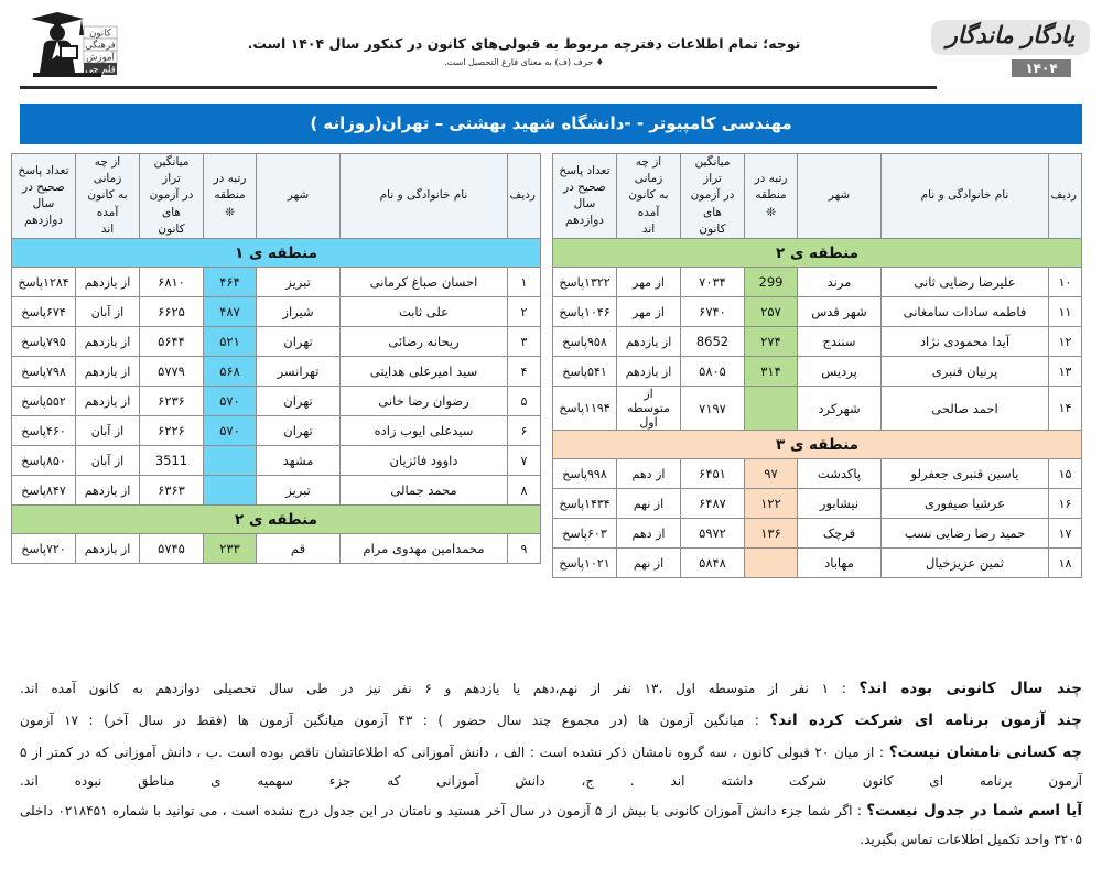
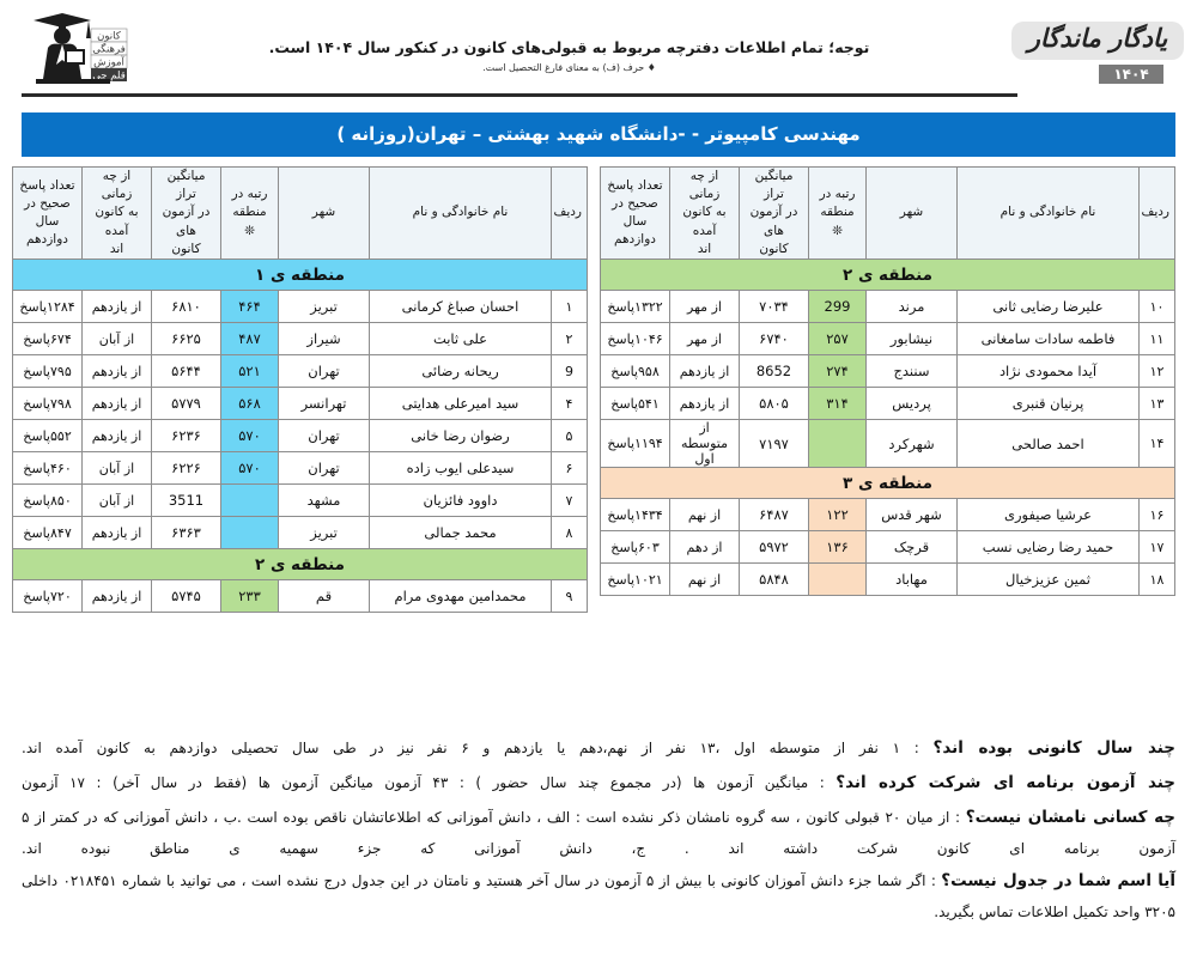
  یادگار ماندگار
  ۱۴۰۴
  توجه؛ تمام اطلاعات دفترچه مربوط به قبولی‌های کانون در کنکور سال ۱۴۰۴ است.
  ♦ حرف (ف) به معنای فارغ التحصیل است.
  کانون
  فرهنگی
  آموزش
  قلم چی
  مهندسی کامپیوتر - -دانشگاه شهید بهشتی – تهران(روزانه )
  ردیف	نام خانوادگی و نام	شهر	رتبه در منطقه ❊	میانگین تراز در آزمون های کانون	از چه زمانی به کانون آمده اند	تعداد پاسخ صحیح در سال دوازدهم
  منطقه ی ۲
  ۱۰	علیرضا رضایی ثانی	مرند	299	۷۰۳۴	از مهر	۱۳۲۲پاسخ
- ۱۱	فاطمه سادات سامغانی	شهر قدس	۲۵۷	۶۷۴۰	از مهر	۱۰۴۶پاسخ
+ ۱۱	فاطمه سادات سامغانی	نیشابور	۲۵۷	۶۷۴۰	از مهر	۱۰۴۶پاسخ
  ۱۲	آیدا محمودی نژاد	سنندج	۲۷۴	8652	از یازدهم	۹۵۸پاسخ
  ۱۳	پرنیان قنبری	پردیس	۳۱۴	۵۸۰۵	از یازدهم	۵۴۱پاسخ
  ۱۴	احمد صالحی	شهرکرد		۷۱۹۷	از متوسطه اول	۱۱۹۴پاسخ
  منطقه ی ۳
- ۱۵	یاسین قنبری جعفرلو	پاکدشت	۹۷	۶۴۵۱	از دهم	۹۹۸پاسخ
- ۱۶	عرشیا صیفوری	نیشابور	۱۲۲	۶۴۸۷	از نهم	۱۴۳۴پاسخ
+ ۱۶	عرشیا صیفوری	شهر قدس	۱۲۲	۶۴۸۷	از نهم	۱۴۳۴پاسخ
  ۱۷	حمید رضا رضایی نسب	قرچک	۱۳۶	۵۹۷۲	از دهم	۶۰۳پاسخ
  ۱۸	ثمین عزیزخیال	مهاباد		۵۸۴۸	از نهم	۱۰۲۱پاسخ
  ردیف	نام خانوادگی و نام	شهر	رتبه در منطقه ❊	میانگین تراز در آزمون های کانون	از چه زمانی به کانون آمده اند	تعداد پاسخ صحیح در سال دوازدهم
  منطقه ی ۱
  ۱	احسان صباغ کرمانی	تبریز	۴۶۴	۶۸۱۰	از یازدهم	۱۲۸۴پاسخ
  ۲	علی ثابت	شیراز	۴۸۷	۶۶۲۵	از آبان	۶۷۴پاسخ
- ۳	ریحانه رضائی	تهران	۵۲۱	۵۶۴۴	از یازدهم	۷۹۵پاسخ
+ 9	ریحانه رضائی	تهران	۵۲۱	۵۶۴۴	از یازدهم	۷۹۵پاسخ
  ۴	سید امیرعلی هدایتی	تهرانسر	۵۶۸	۵۷۷۹	از یازدهم	۷۹۸پاسخ
  ۵	رضوان رضا خانی	تهران	۵۷۰	۶۲۳۶	از یازدهم	۵۵۲پاسخ
  ۶	سیدعلی ایوب زاده	تهران	۵۷۰	۶۲۲۶	از آبان	۴۶۰پاسخ
  ۷	داوود فائزیان	مشهد		3511	از آبان	۸۵۰پاسخ
  ۸	محمد جمالی	تبریز		۶۳۶۳	از یازدهم	۸۴۷پاسخ
  منطقه ی ۲
  ۹	محمدامین مهدوی مرام	قم	۲۳۳	۵۷۴۵	از یازدهم	۷۲۰پاسخ
  چند سال کانونی بوده اند؟ : ۱ نفر از متوسطه اول ،۱۳ نفر از نهم،دهم یا یازدهم و ۶ نفر نیز در طی سال تحصیلی دوازدهم به کانون آمده اند.
  چند آزمون برنامه ای شرکت کرده اند؟ : میانگین آزمون ها (در مجموع چند سال حضور ) : ۴۳ آزمون میانگین آزمون ها (فقط در سال آخر) : ۱۷ آزمون
  چه کسانی نامشان نیست؟ : از میان ۲۰ قبولی کانون ، سه گروه نامشان ذکر نشده است : الف ، دانش آموزانی که اطلاعاتشان ناقص بوده است .ب ، دانش آموزانی که در کمتر از ۵ آزمون برنامه ای کانون شرکت داشته اند . ج، دانش آموزانی که جزء سهمیه ی مناطق نبوده اند.
  آیا اسم شما در جدول نیست؟ : اگر شما جزء دانش آموزان کانونی با بیش از ۵ آزمون در سال آخر هستید و نامتان در این جدول درج نشده است ، می توانید با شماره ۰۲۱۸۴۵۱ داخلی ۳۲۰۵ واحد تکمیل اطلاعات تماس بگیرید.
